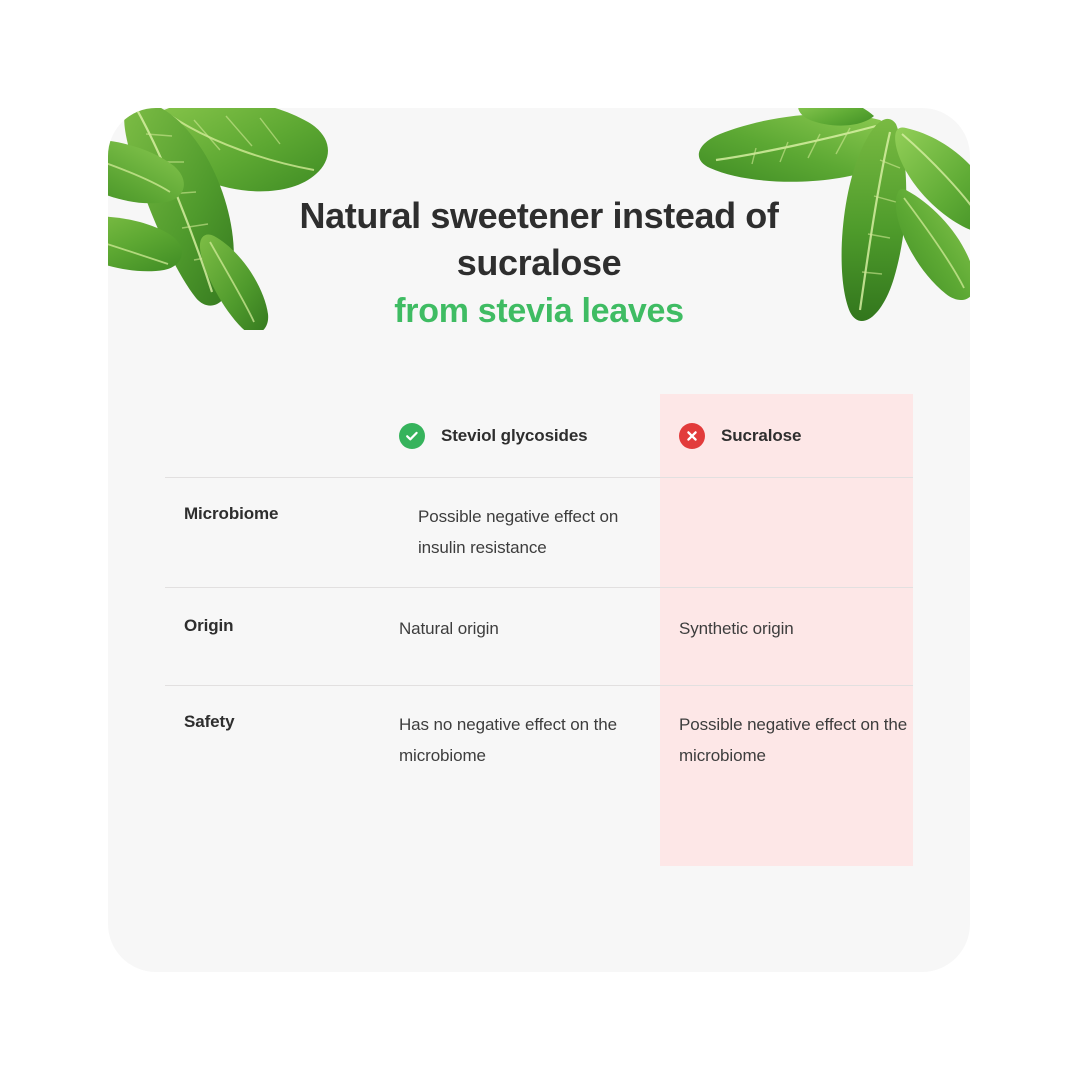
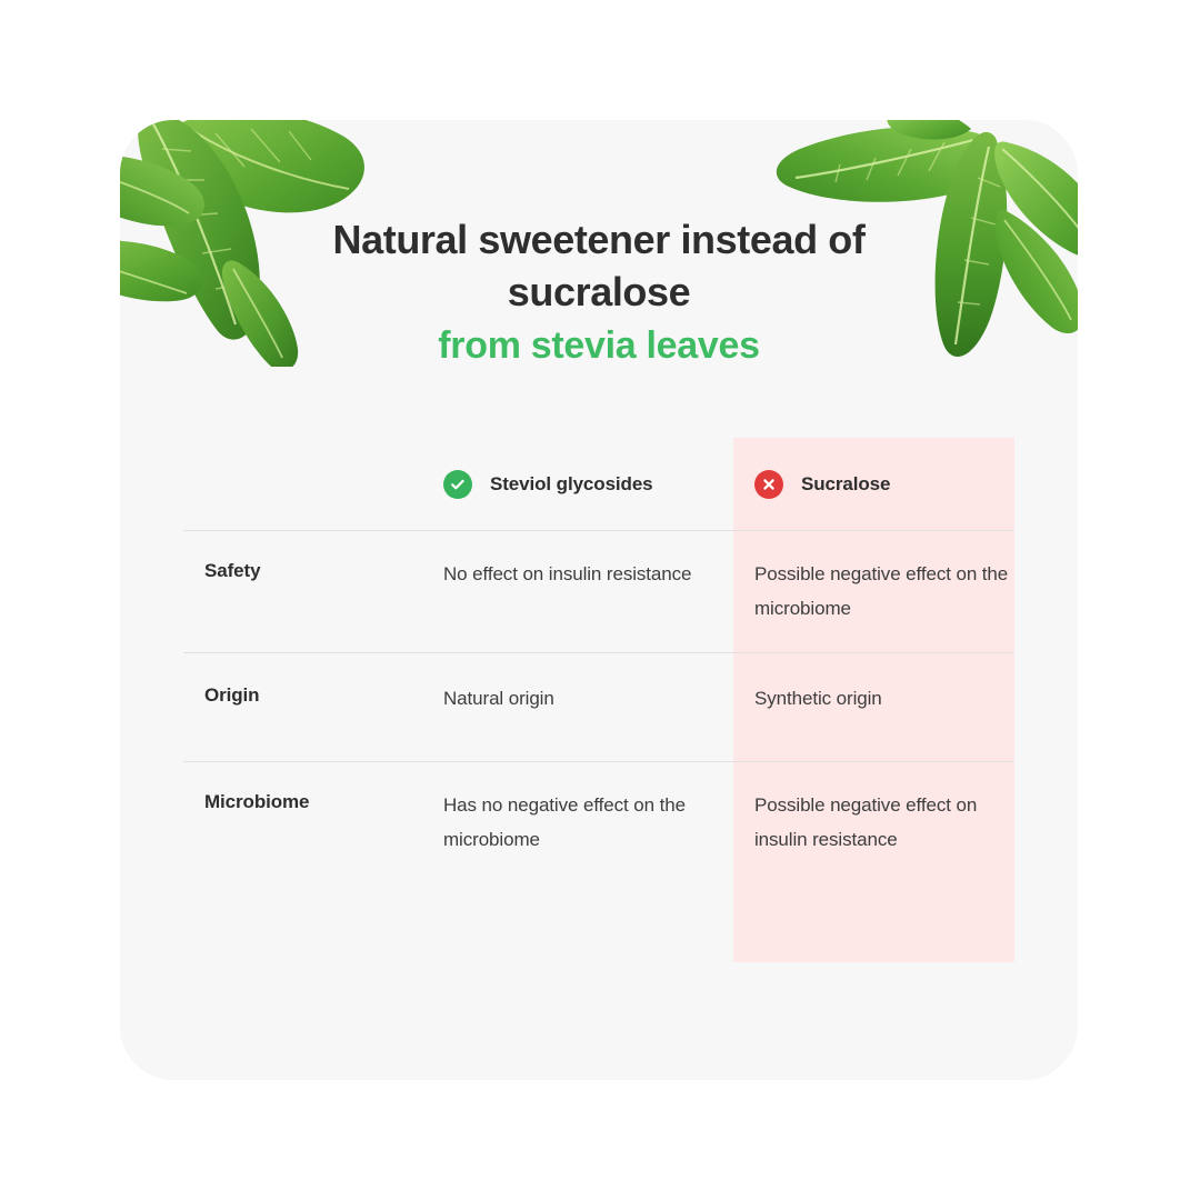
  Natural sweetener instead of
  sucralose
  from stevia leaves
  Steviol glycosides
  Sucralose
- Microbiome
+ Safety
+ No effect on insulin resistance
- Possible negative effect on insulin resistance
+ Possible negative effect on the microbiome
  Origin
  Natural origin
  Synthetic origin
- Safety
+ Microbiome
  Has no negative effect on the microbiome
- Possible negative effect on the microbiome
+ Possible negative effect on insulin resistance
